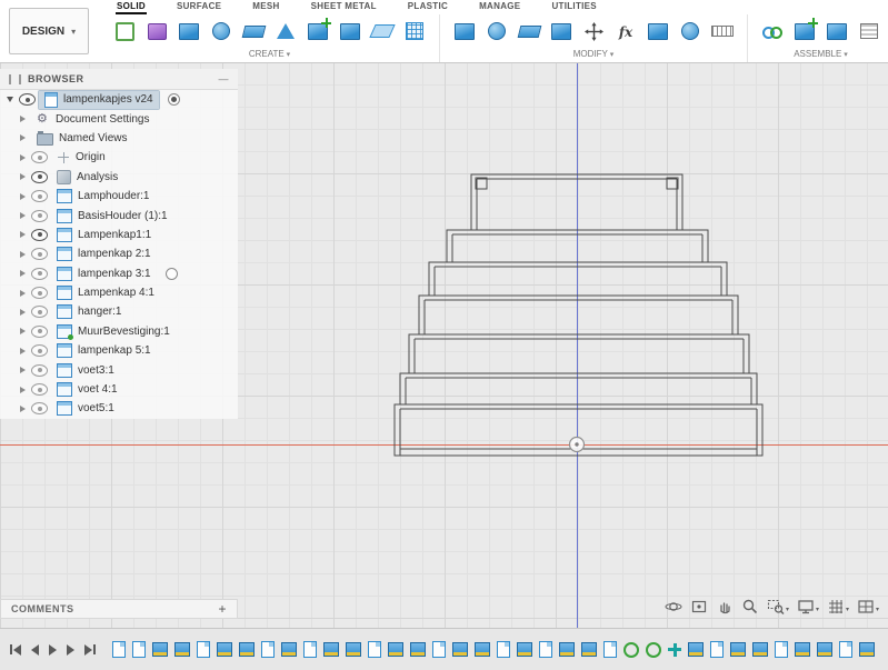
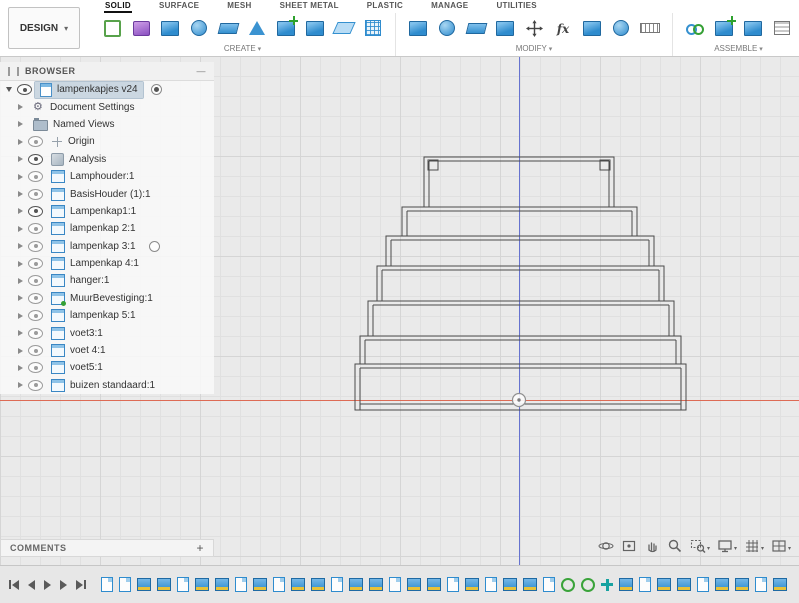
  DESIGN
  SOLID
  SURFACE
  MESH
  SHEET METAL
  PLASTIC
  MANAGE
  UTILITIES
  CREATE
  MODIFY
  ASSEMBLE
  BROWSER
  —
  lampenkapjes v24
  Document Settings
  Named Views
  Origin
  Analysis
  Lamphouder:1
  BasisHouder (1):1
  Lampenkap1:1
  lampenkap 2:1
  lampenkap 3:1
  Lampenkap 4:1
  hanger:1
  MuurBevestiging:1
  lampenkap 5:1
  voet3:1
  voet 4:1
  voet5:1
+ buizen standaard:1
  COMMENTS
  +
